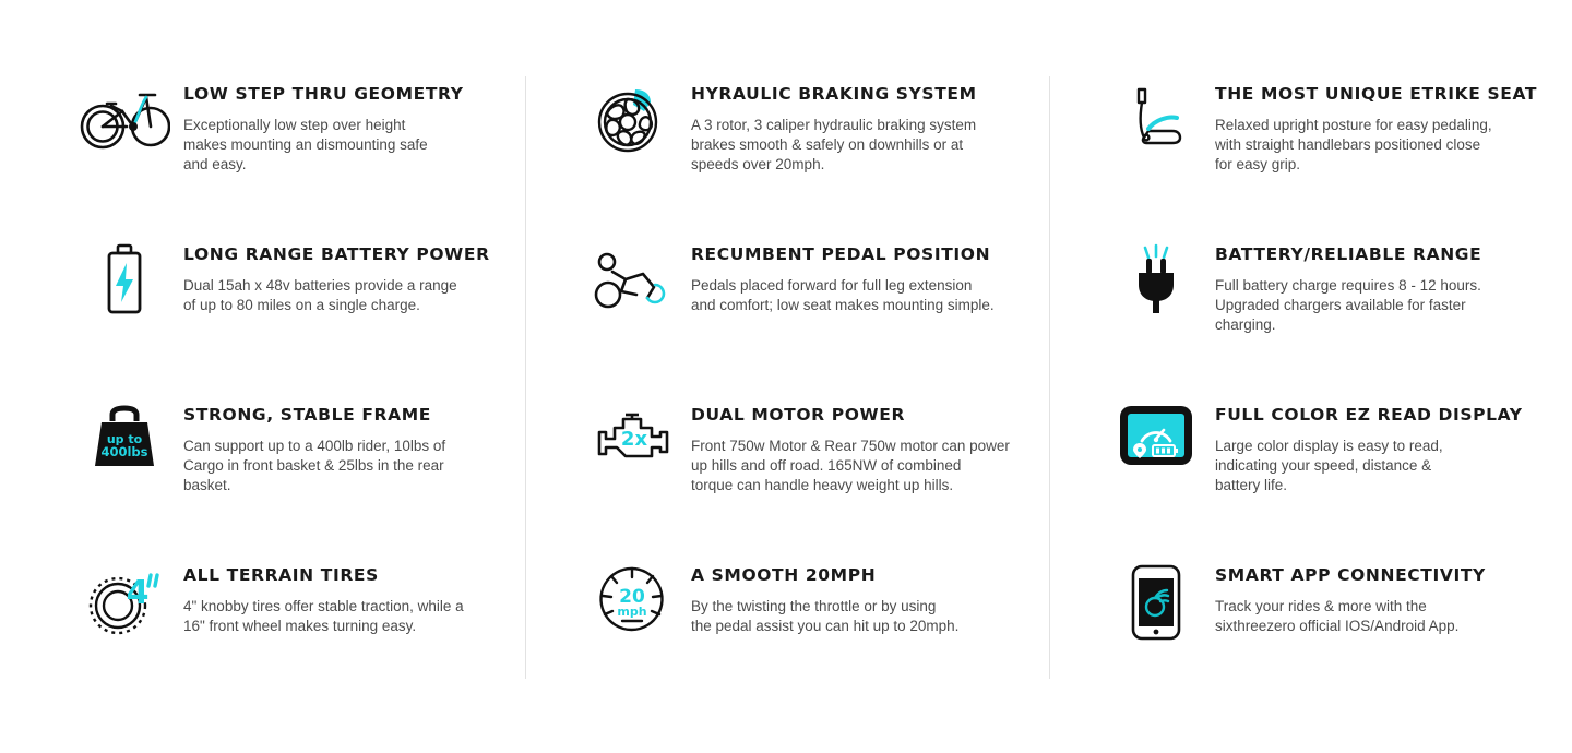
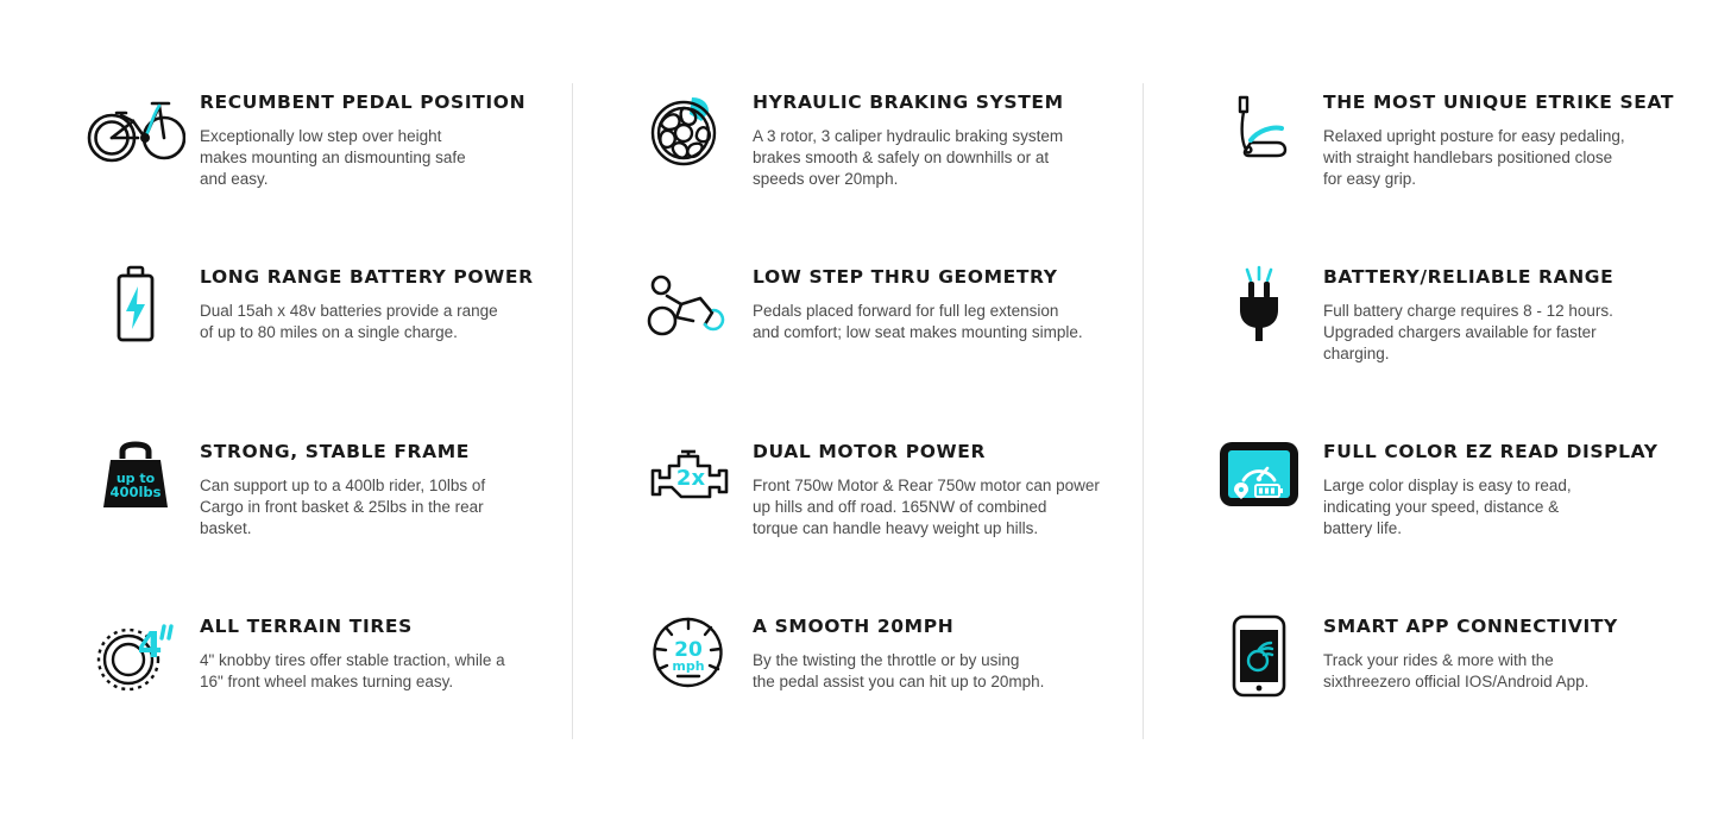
- LOW STEP THRU GEOMETRY
+ RECUMBENT PEDAL POSITION
  Exceptionally low step over height
  makes mounting an dismounting safe
  and easy.
  LONG RANGE BATTERY POWER
  Dual 15ah x 48v batteries provide a range
  of up to 80 miles on a single charge.
  up to
  400lbs
  STRONG, STABLE FRAME
  Can support up to a 400lb rider, 10lbs of
  Cargo in front basket & 25lbs in the rear
  basket.
  4
  ALL TERRAIN TIRES
  4" knobby tires offer stable traction, while a
  16" front wheel makes turning easy.
  HYRAULIC BRAKING SYSTEM
  A 3 rotor, 3 caliper hydraulic braking system
  brakes smooth & safely on downhills or at
  speeds over 20mph.
- RECUMBENT PEDAL POSITION
+ LOW STEP THRU GEOMETRY
  Pedals placed forward for full leg extension
  and comfort; low seat makes mounting simple.
  2x
  DUAL MOTOR POWER
  Front 750w Motor & Rear 750w motor can power
  up hills and off road. 165NW of combined
  torque can handle heavy weight up hills.
  20
  mph
  A SMOOTH 20MPH
  By the twisting the throttle or by using
  the pedal assist you can hit up to 20mph.
  THE MOST UNIQUE ETRIKE SEAT
  Relaxed upright posture for easy pedaling,
  with straight handlebars positioned close
  for easy grip.
  BATTERY/RELIABLE RANGE
  Full battery charge requires 8 - 12 hours.
  Upgraded chargers available for faster
  charging.
  FULL COLOR EZ READ DISPLAY
  Large color display is easy to read,
  indicating your speed, distance &
  battery life.
  SMART APP CONNECTIVITY
  Track your rides & more with the
  sixthreezero official IOS/Android App.
